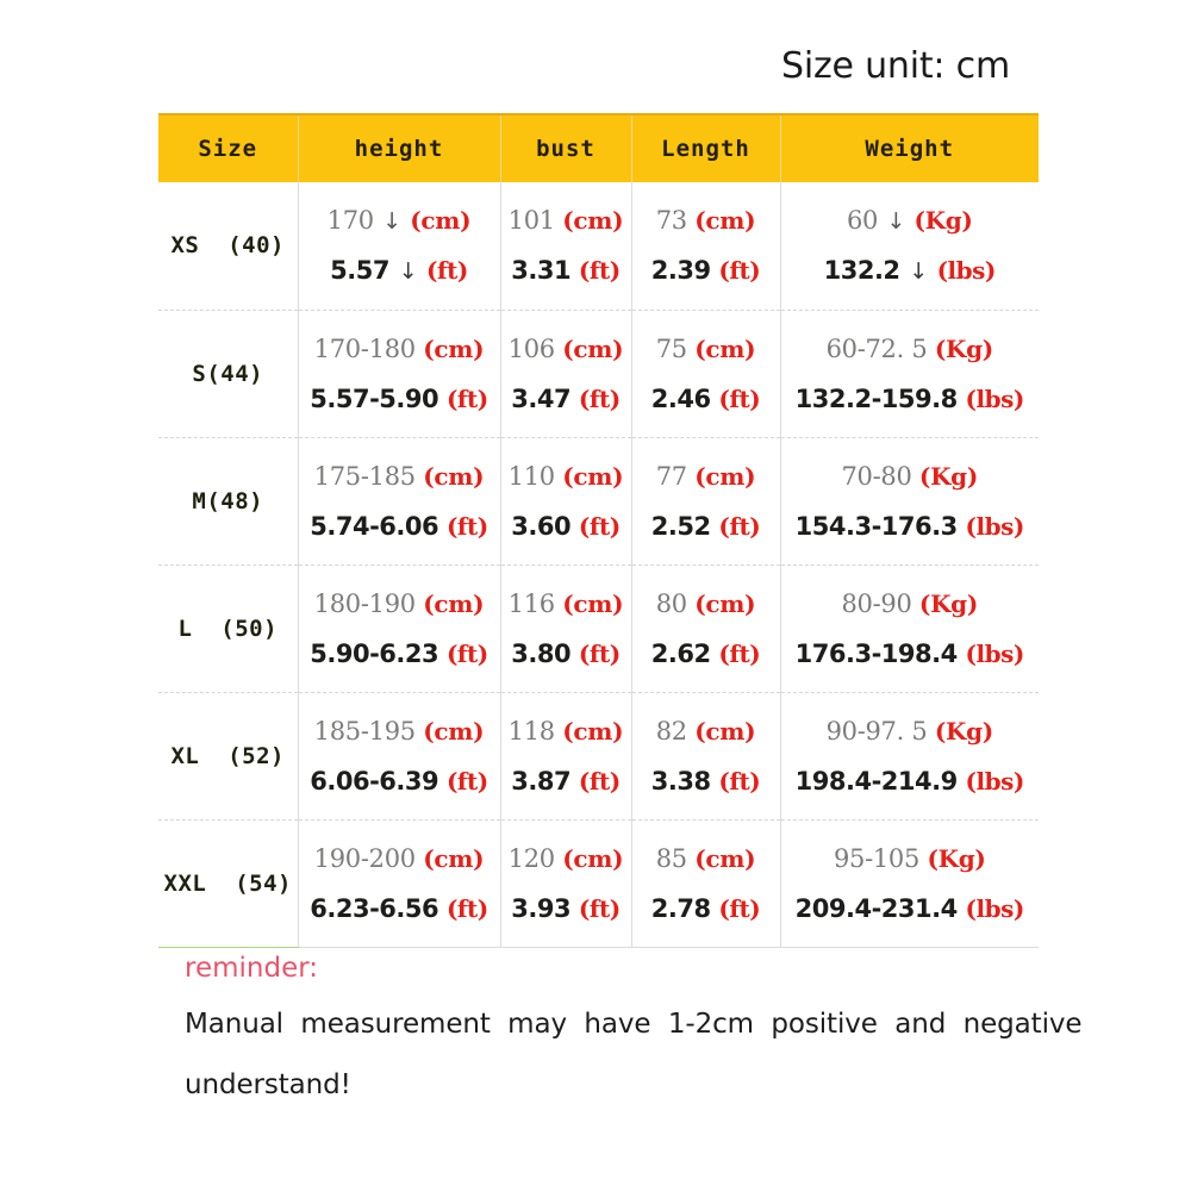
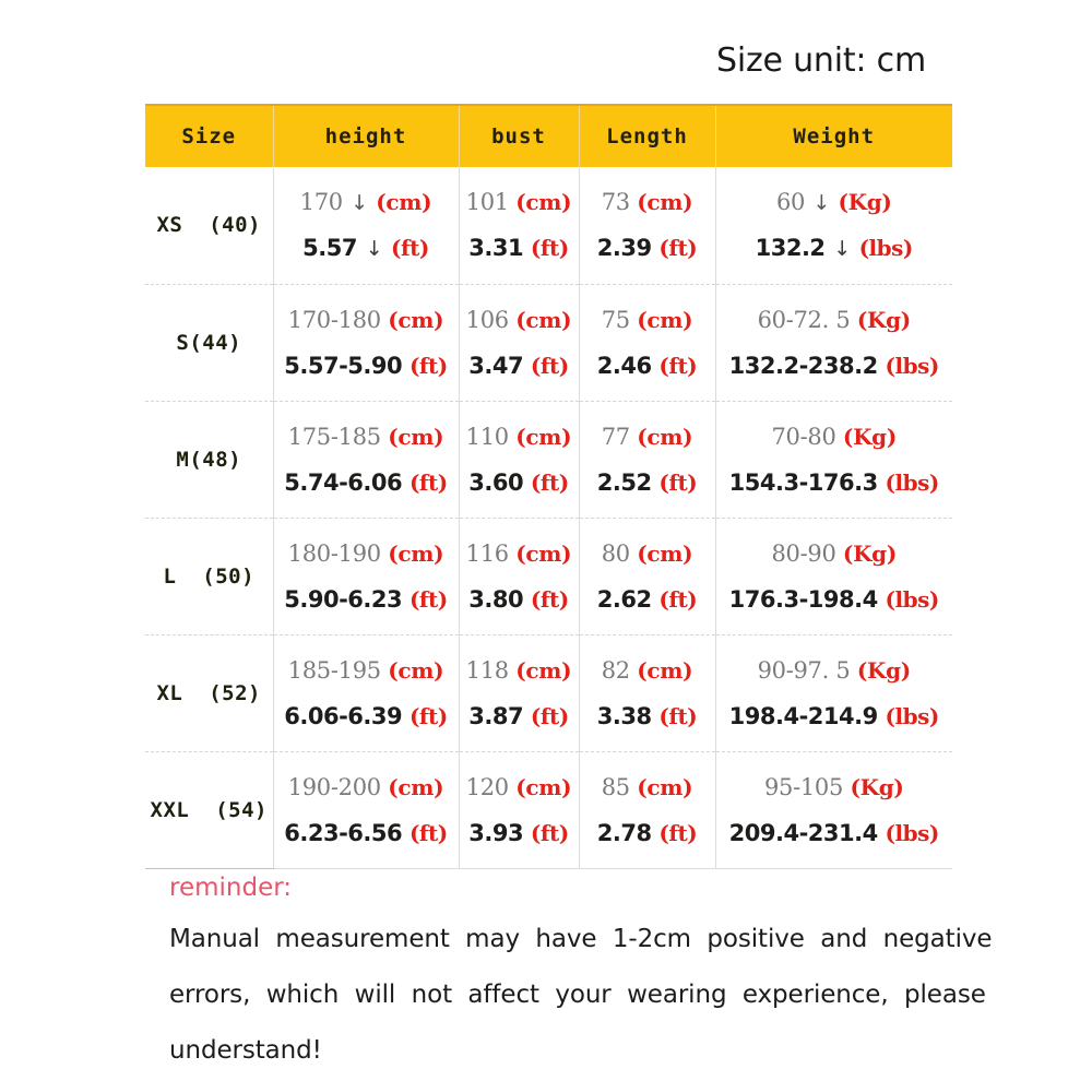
  Size unit: cm
  Size	height	bust	Length	Weight
  XS (40)	170 ↓ (cm)5.57 ↓ (ft)	101 (cm)3.31 (ft)	73 (cm)2.39 (ft)	60 ↓ (Kg)132.2 ↓ (lbs)
- S(44)	170-180 (cm)5.57-5.90 (ft)	106 (cm)3.47 (ft)	75 (cm)2.46 (ft)	60-72. 5 (Kg)132.2-159.8 (lbs)
+ S(44)	170-180 (cm)5.57-5.90 (ft)	106 (cm)3.47 (ft)	75 (cm)2.46 (ft)	60-72. 5 (Kg)132.2-238.2 (lbs)
  M(48)	175-185 (cm)5.74-6.06 (ft)	110 (cm)3.60 (ft)	77 (cm)2.52 (ft)	70-80 (Kg)154.3-176.3 (lbs)
  L (50)	180-190 (cm)5.90-6.23 (ft)	116 (cm)3.80 (ft)	80 (cm)2.62 (ft)	80-90 (Kg)176.3-198.4 (lbs)
  XL (52)	185-195 (cm)6.06-6.39 (ft)	118 (cm)3.87 (ft)	82 (cm)3.38 (ft)	90-97. 5 (Kg)198.4-214.9 (lbs)
  XXL (54)	190-200 (cm)6.23-6.56 (ft)	120 (cm)3.93 (ft)	85 (cm)2.78 (ft)	95-105 (Kg)209.4-231.4 (lbs)
  reminder:
  Manual measurement may have 1-2cm positive and negative
+ errors, which will not affect your wearing experience, please
  understand!
